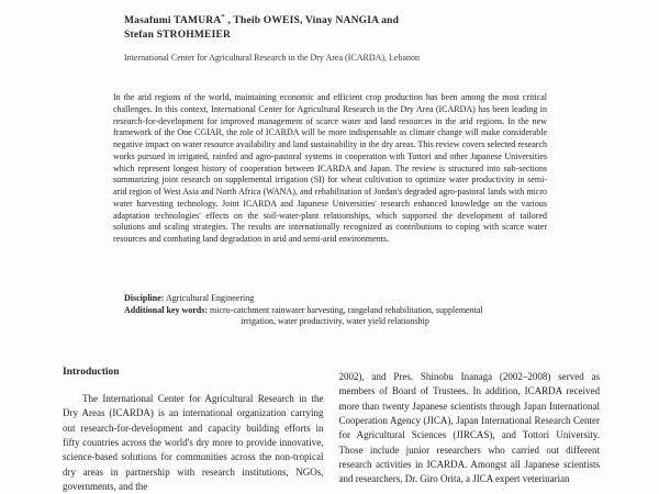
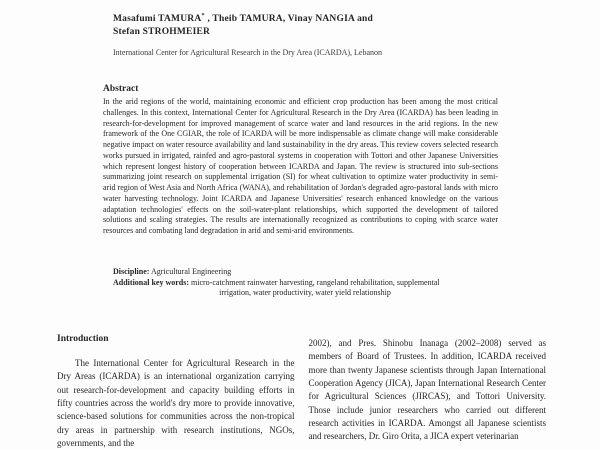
- Masafumi TAMURA , Theib OWEIS, Vinay NANGIA and
+ Masafumi TAMURA , Theib TAMURA, Vinay NANGIA and
  Stefan STROHMEIER
  International Center for Agricultural Research in the Dry Area (ICARDA), Lebanon
+ Abstract
  In the arid regions of the world, maintaining economic and efficient crop production has been among the most critical challenges. In this context, International Center for Agricultural Research in the Dry Area (ICARDA) has been leading in research-for-development for improved management of scarce water and land resources in the arid regions. In the new framework of the One CGIAR, the role of ICARDA will be more indispensable as climate change will make considerable negative impact on water resource availability and land sustainability in the dry areas. This review covers selected research works pursued in irrigated, rainfed and agro-pastoral systems in cooperation with Tottori and other Japanese Universities which represent longest history of cooperation between ICARDA and Japan. The review is structured into sub-sections summarizing joint research on supplemental irrigation (SI) for wheat cultivation to optimize water productivity in semi-arid region of West Asia and North Africa (WANA), and rehabilitation of Jordan's degraded agro-pastoral lands with micro water harvesting technology. Joint ICARDA and Japanese Universities' research enhanced knowledge on the various adaptation technologies' effects on the soil-water-plant relationships, which supported the development of tailored solutions and scaling strategies. The results are internationally recognized as contributions to coping with scarce water resources and combating land degradation in arid and semi-arid environments.
  Discipline: Agricultural Engineering
  Additional key words: micro-catchment rainwater harvesting, rangeland rehabilitation, supplemental
  irrigation, water productivity, water yield relationship
  Introduction
  The International Center for Agricultural Research in the Dry Areas (ICARDA) is an international organization carrying out research-for-development and capacity building efforts in fifty countries across the world's dry more to provide innovative, science-based solutions for communities across the non-tropical dry areas in partnership with research institutions, NGOs, governments, and the
  2002), and Pres. Shinobu Inanaga (2002–2008) served as members of Board of Trustees. In addition, ICARDA received more than twenty Japanese scientists through Japan International Cooperation Agency (JICA), Japan International Research Center for Agricultural Sciences (JIRCAS), and Tottori University. Those include junior researchers who carried out different research activities in ICARDA. Amongst all Japanese scientists and researchers, Dr. Giro Orita, a JICA expert veterinarian
